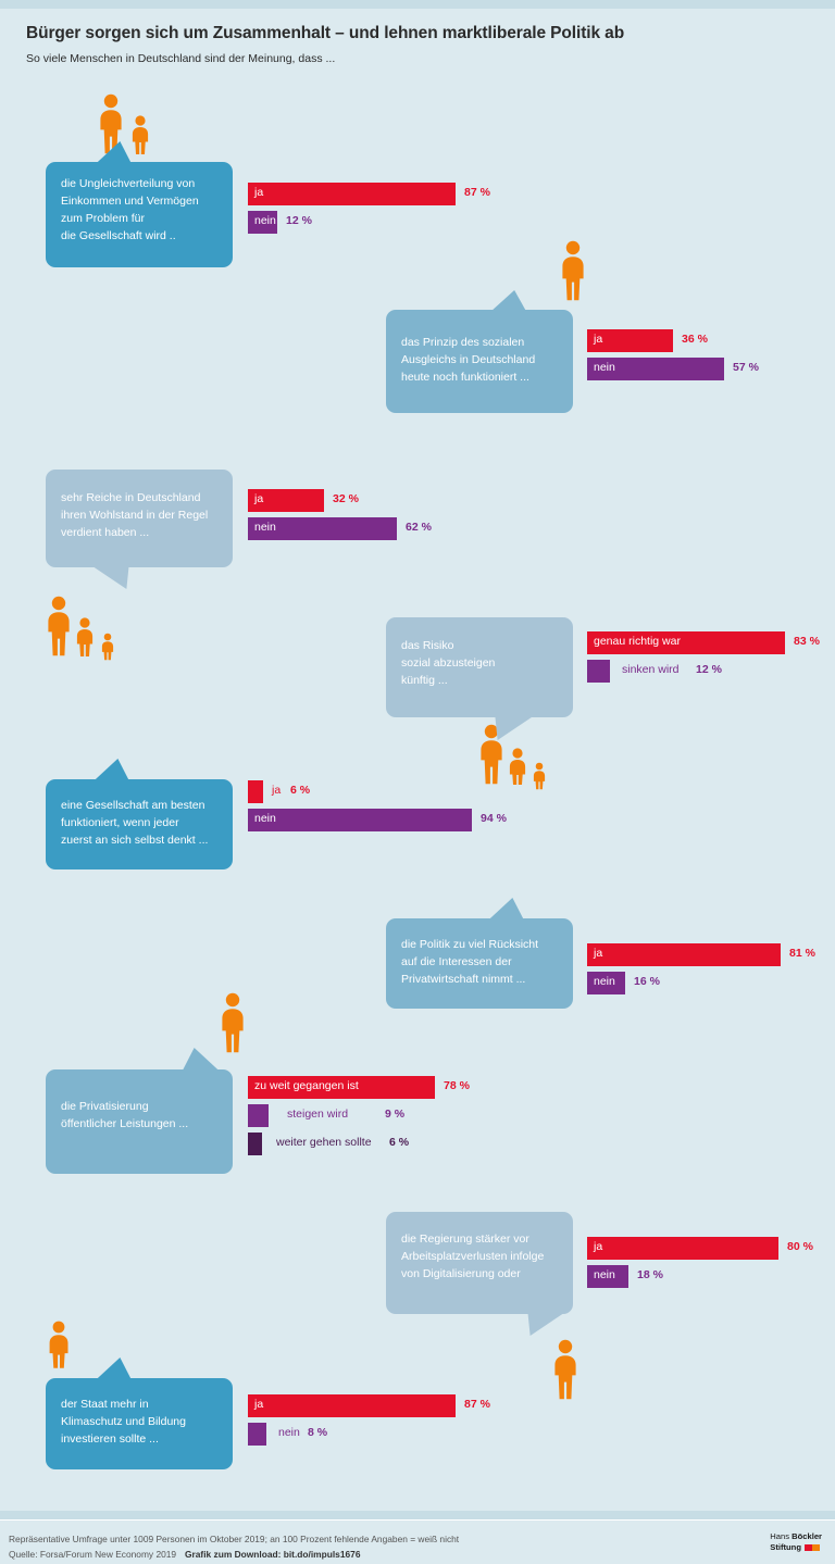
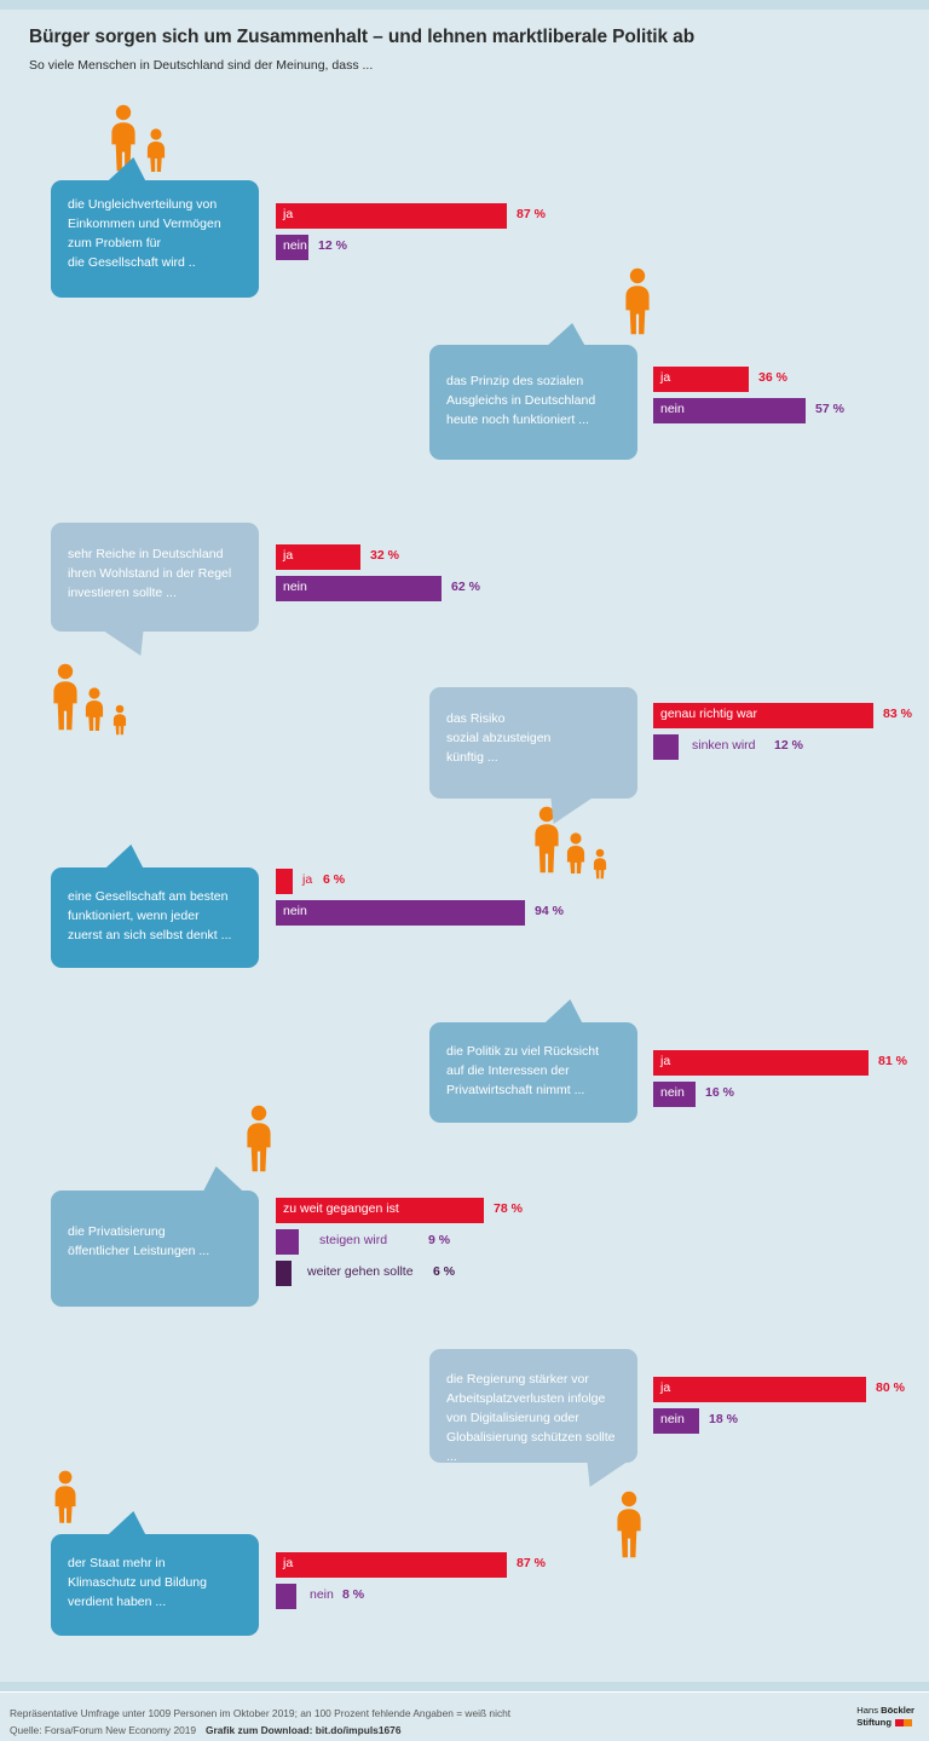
  Bürger sorgen sich um Zusammenhalt – und lehnen marktliberale Politik ab
  So viele Menschen in Deutschland sind der Meinung, dass ...
  die Ungleichverteilung von
  Einkommen und Vermögen
  zum Problem für
  die Gesellschaft wird ..
  ja
  87 %
  nein
  12 %
  das Prinzip des sozialen
  Ausgleichs in Deutschland
  heute noch funktioniert ...
  ja
  36 %
  nein
  57 %
  sehr Reiche in Deutschland
  ihren Wohlstand in der Regel
- verdient haben ...
+ investieren sollte ...
  ja
  32 %
  nein
  62 %
  das Risiko
  sozial abzusteigen
  künftig ...
  genau richtig war
  83 %
  sinken wird
  12 %
  eine Gesellschaft am besten
  funktioniert, wenn jeder
  zuerst an sich selbst denkt ...
  ja
  6 %
  nein
  94 %
  die Politik zu viel Rücksicht
  auf die Interessen der
  Privatwirtschaft nimmt ...
  ja
  81 %
  nein
  16 %
  die Privatisierung
  öffentlicher Leistungen ...
  zu weit gegangen ist
  78 %
  steigen wird
  9 %
  weiter gehen sollte
  6 %
  die Regierung stärker vor
  Arbeitsplatzverlusten infolge
  von Digitalisierung oder
+ Globalisierung schützen sollte ...
  ja
  80 %
  nein
  18 %
  der Staat mehr in
  Klimaschutz und Bildung
- investieren sollte ...
+ verdient haben ...
  ja
  87 %
  nein
  8 %
  Repräsentative Umfrage unter 1009 Personen im Oktober 2019; an 100 Prozent fehlende Angaben = weiß nicht
  Quelle: Forsa/Forum New Economy 2019
  Grafik zum Download: bit.do/impuls1676
  Hans Böckler
  Stiftung
